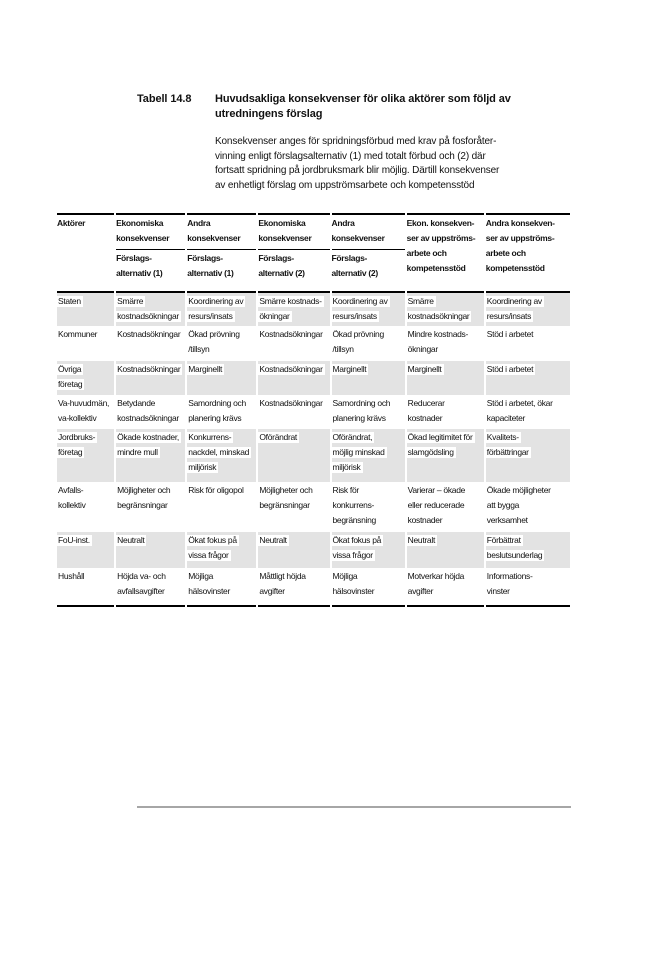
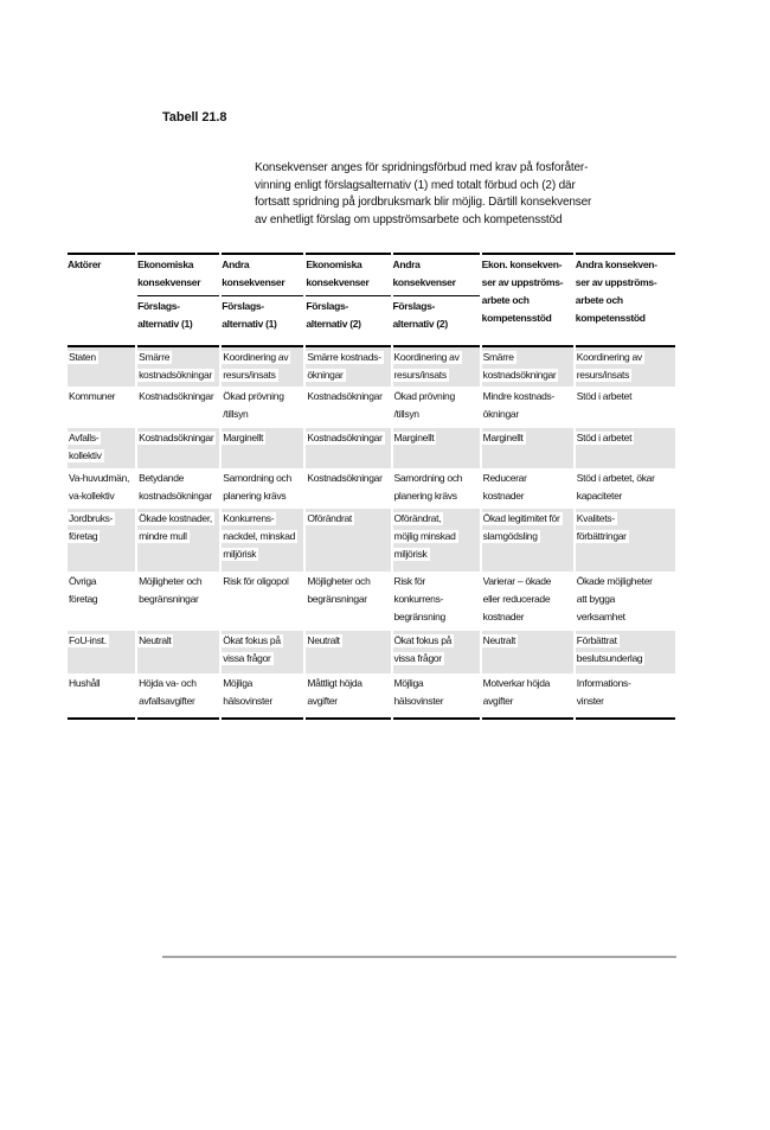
- Tabell 14.8
+ Tabell 21.8
- Huvudsakliga konsekvenser för olika aktörer som följd av
- utredningens förslag
  Konsekvenser anges för spridningsförbud med krav på fosforåter-
  vinning enligt förslagsalternativ (1) med totalt förbud och (2) där
  fortsatt spridning på jordbruksmark blir möjlig. Därtill konsekvenser
  av enhetligt förslag om uppströmsarbete och kompetensstöd
  Aktörer	Ekonomiska konsekvenser	Andra konsekvenser	Ekonomiska konsekvenser	Andra konsekvenser	Ekon. konsekven- ser av uppströms- arbete och kompetensstöd	Andra konsekven- ser av uppströms- arbete och kompetensstöd
  Förslags- alternativ (1)	Förslags- alternativ (1)	Förslags- alternativ (2)	Förslags- alternativ (2)
  Staten	Smärre kostnadsökningar	Koordinering av resurs/insats	Smärre kostnads- ökningar	Koordinering av resurs/insats	Smärre kostnadsökningar	Koordinering av resurs/insats
  Kommuner	Kostnadsökningar	Ökad prövning /tillsyn	Kostnadsökningar	Ökad prövning /tillsyn	Mindre kostnads- ökningar	Stöd i arbetet
- Övriga företag	Kostnadsökningar	Marginellt	Kostnadsökningar	Marginellt	Marginellt	Stöd i arbetet
+ Avfalls- kollektiv	Kostnadsökningar	Marginellt	Kostnadsökningar	Marginellt	Marginellt	Stöd i arbetet
  Va-huvudmän, va-kollektiv	Betydande kostnadsökningar	Samordning och planering krävs	Kostnadsökningar	Samordning och planering krävs	Reducerar kostnader	Stöd i arbetet, ökar kapaciteter
  Jordbruks- företag	Ökade kostnader, mindre mull	Konkurrens- nackdel, minskad miljörisk	Oförändrat	Oförändrat, möjlig minskad miljörisk	Ökad legitimitet för slamgödsling	Kvalitets- förbättringar
- Avfalls- kollektiv	Möjligheter och begränsningar	Risk för oligopol	Möjligheter och begränsningar	Risk för konkurrens- begränsning	Varierar – ökade eller reducerade kostnader	Ökade möjligheter att bygga verksamhet
+ Övriga företag	Möjligheter och begränsningar	Risk för oligopol	Möjligheter och begränsningar	Risk för konkurrens- begränsning	Varierar – ökade eller reducerade kostnader	Ökade möjligheter att bygga verksamhet
  FoU-inst.	Neutralt	Ökat fokus på vissa frågor	Neutralt	Ökat fokus på vissa frågor	Neutralt	Förbättrat beslutsunderlag
  Hushåll	Höjda va- och avfallsavgifter	Möjliga hälsovinster	Måttligt höjda avgifter	Möjliga hälsovinster	Motverkar höjda avgifter	Informations- vinster
